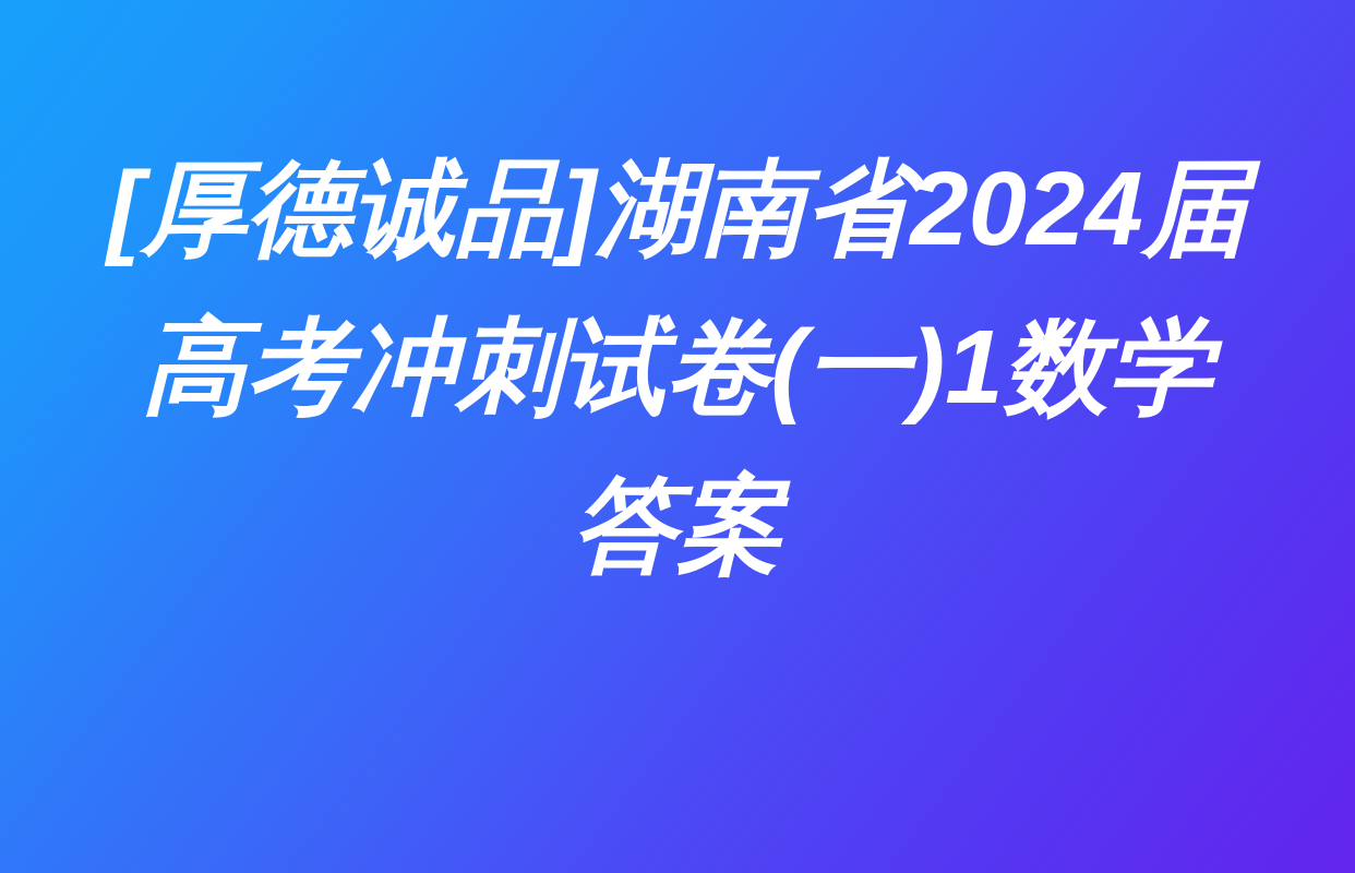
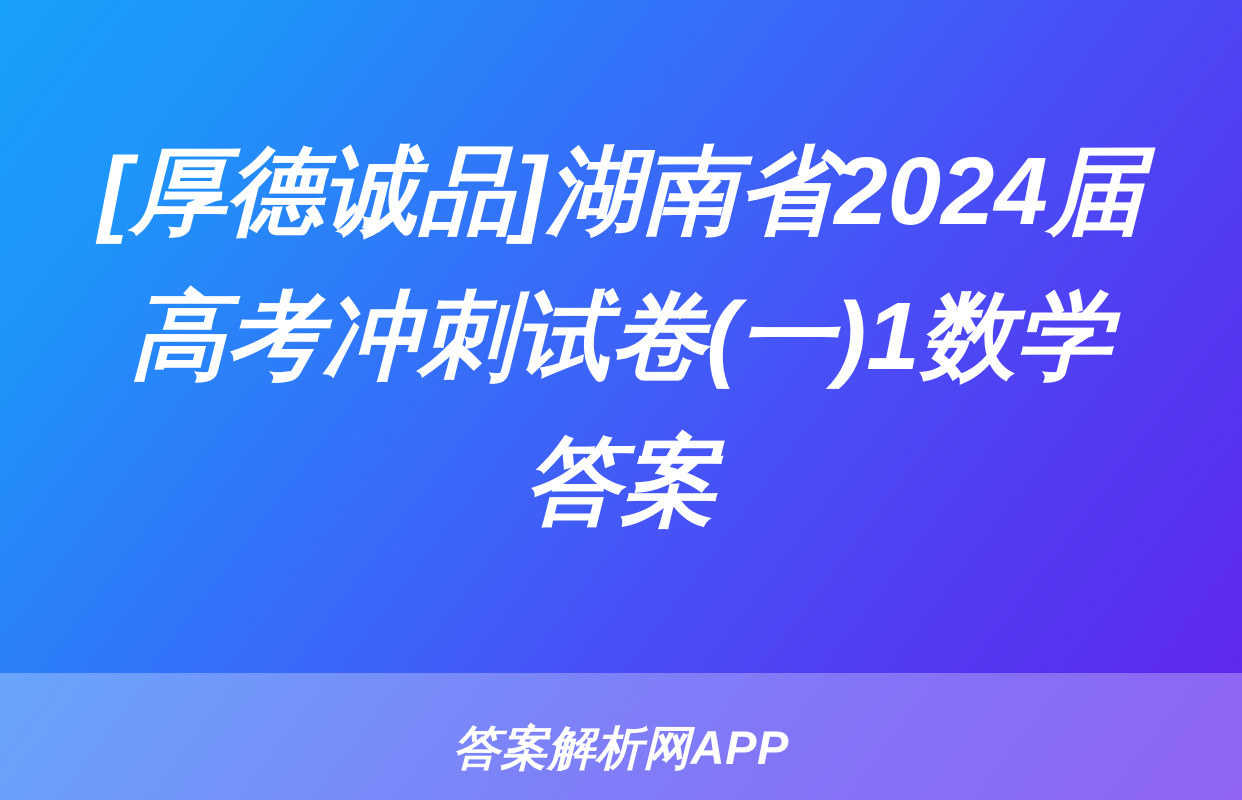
  [厚德诚品]湖南省2024届高考冲刺试卷(一)1数学答案
+ 答案解析网APP
